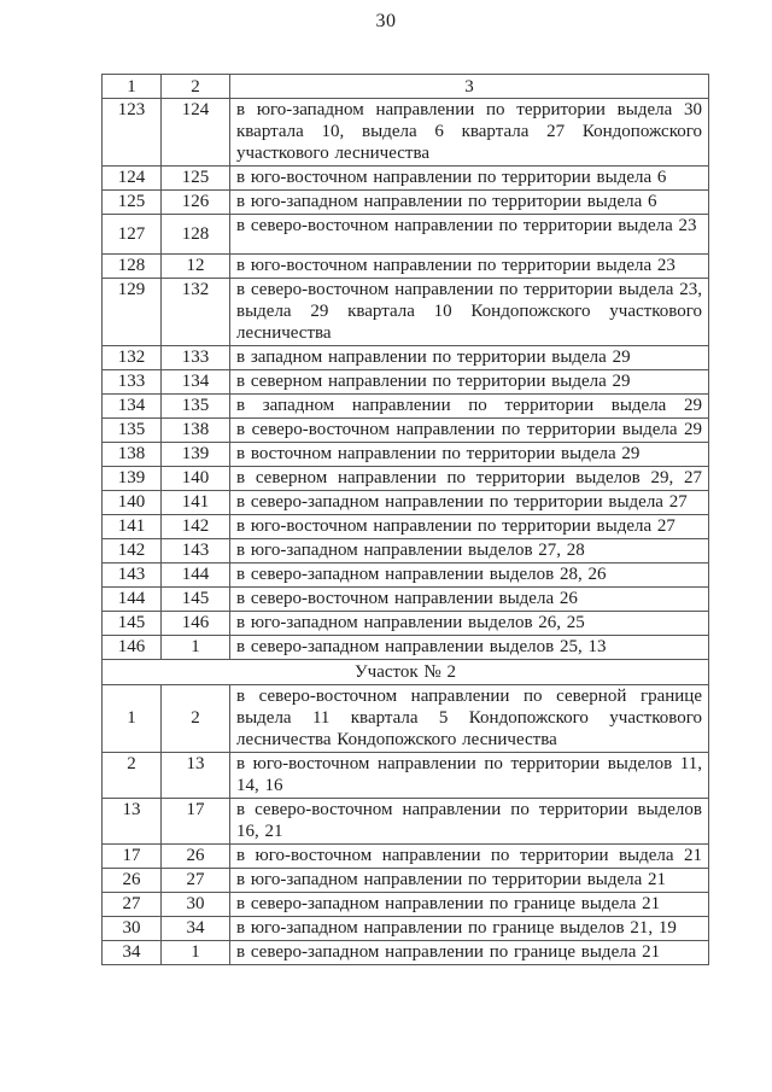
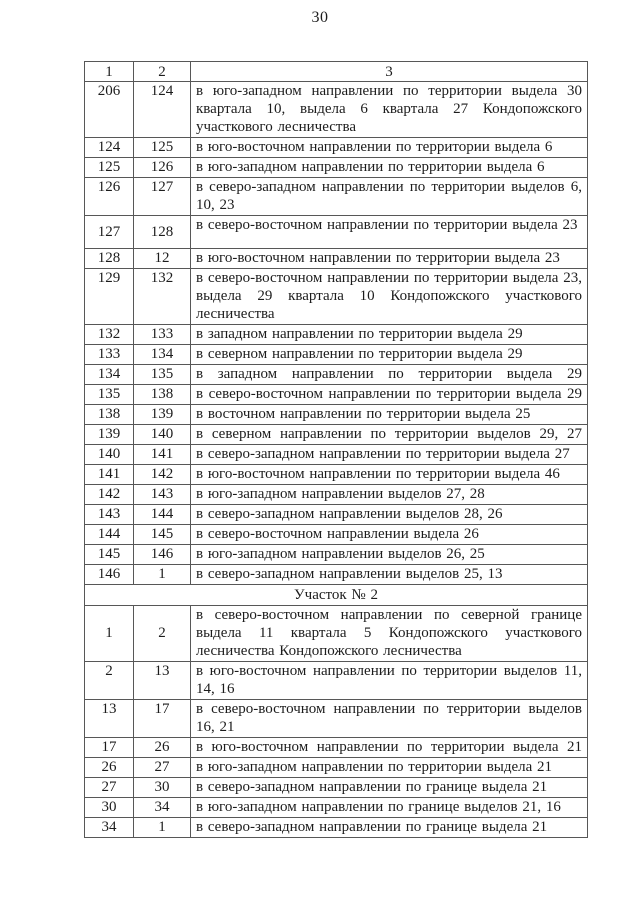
  30
  1	2	3
- 123	124	в юго-западном направлении по территории выдела 30 квартала 10, выдела 6 квартала 27 Кондопожского участкового лесничества
+ 206	124	в юго-западном направлении по территории выдела 30 квартала 10, выдела 6 квартала 27 Кондопожского участкового лесничества
  124	125	в юго-восточном направлении по территории выдела 6
  125	126	в юго-западном направлении по территории выдела 6
+ 126	127	в северо-западном направлении по территории выделов 6, 10, 23
  127	128	в северо-восточном направлении по территории выдела 23
  128	12	в юго-восточном направлении по территории выдела 23
  129	132	в северо-восточном направлении по территории выдела 23, выдела 29 квартала 10 Кондопожского участкового лесничества
  132	133	в западном направлении по территории выдела 29
  133	134	в северном направлении по территории выдела 29
  134	135	в западном направлении по территории выдела 29
  135	138	в северо-восточном направлении по территории выдела 29
- 138	139	в восточном направлении по территории выдела 29
+ 138	139	в восточном направлении по территории выдела 25
  139	140	в северном направлении по территории выделов 29, 27
  140	141	в северо-западном направлении по территории выдела 27
- 141	142	в юго-восточном направлении по территории выдела 27
+ 141	142	в юго-восточном направлении по территории выдела 46
  142	143	в юго-западном направлении выделов 27, 28
  143	144	в северо-западном направлении выделов 28, 26
  144	145	в северо-восточном направлении выдела 26
  145	146	в юго-западном направлении выделов 26, 25
  146	1	в северо-западном направлении выделов 25, 13
  Участок № 2
  1	2	в северо-восточном направлении по северной границе выдела 11 квартала 5 Кондопожского участкового лесничества Кондопожского лесничества
  2	13	в юго-восточном направлении по территории выделов 11, 14, 16
  13	17	в северо-восточном направлении по территории выделов 16, 21
  17	26	в юго-восточном направлении по территории выдела 21
  26	27	в юго-западном направлении по территории выдела 21
  27	30	в северо-западном направлении по границе выдела 21
- 30	34	в юго-западном направлении по границе выделов 21, 19
+ 30	34	в юго-западном направлении по границе выделов 21, 16
  34	1	в северо-западном направлении по границе выдела 21
